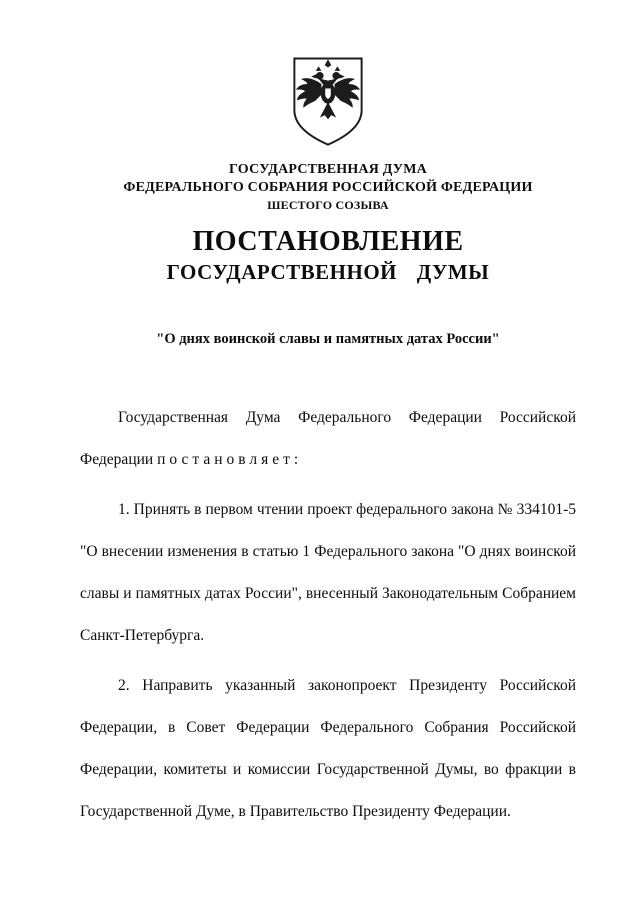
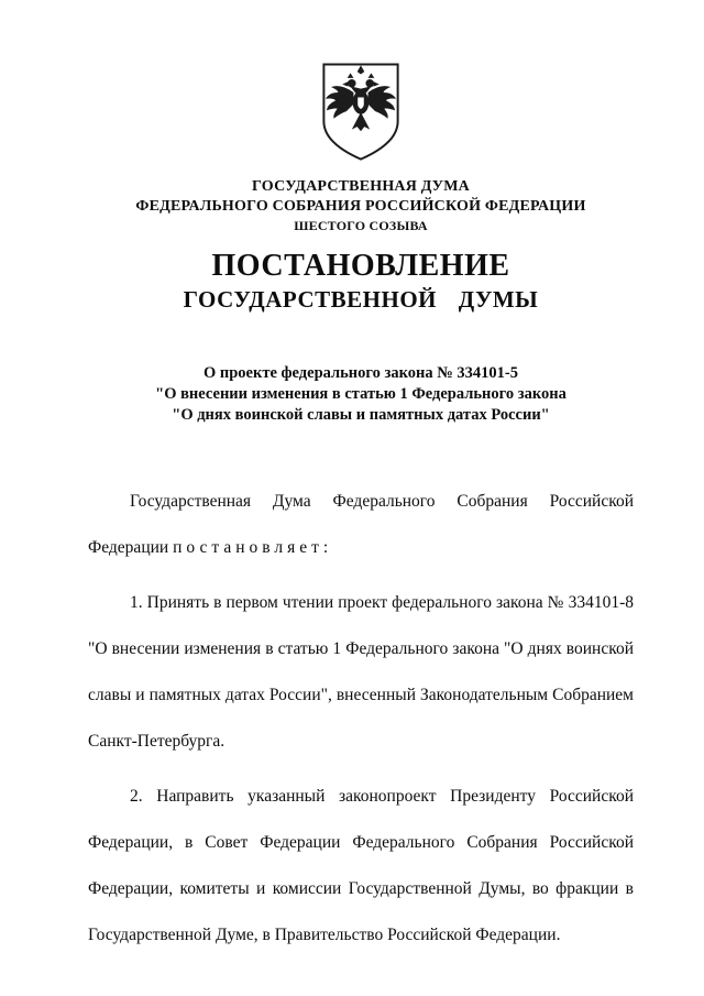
  ГОСУДАРСТВЕННАЯ ДУМА
  ФЕДЕРАЛЬНОГО СОБРАНИЯ РОССИЙСКОЙ ФЕДЕРАЦИИ
  ШЕСТОГО СОЗЫВА
  ПОСТАНОВЛЕНИЕ
  ГОСУДАРСТВЕННОЙ ДУМЫ
+ О проекте федерального закона № 334101-5
+ "О внесении изменения в статью 1 Федерального закона
  "О днях воинской славы и памятных датах России"
- Государственная Дума Федерального Федерации Российской Федерации постановляет:
+ Государственная Дума Федерального Собрания Российской Федерации постановляет:
- 1. Принять в первом чтении проект федерального закона № 334101-5 "О внесении изменения в статью 1 Федерального закона "О днях воинской славы и памятных датах России", внесенный Законодательным Собранием Санкт-Петербурга.
+ 1. Принять в первом чтении проект федерального закона № 334101-8 "О внесении изменения в статью 1 Федерального закона "О днях воинской славы и памятных датах России", внесенный Законодательным Собранием Санкт-Петербурга.
- 2. Направить указанный законопроект Президенту Российской Федерации, в Совет Федерации Федерального Собрания Российской Федерации, комитеты и комиссии Государственной Думы, во фракции в Государственной Думе, в Правительство Президенту Федерации.
+ 2. Направить указанный законопроект Президенту Российской Федерации, в Совет Федерации Федерального Собрания Российской Федерации, комитеты и комиссии Государственной Думы, во фракции в Государственной Думе, в Правительство Российской Федерации.
